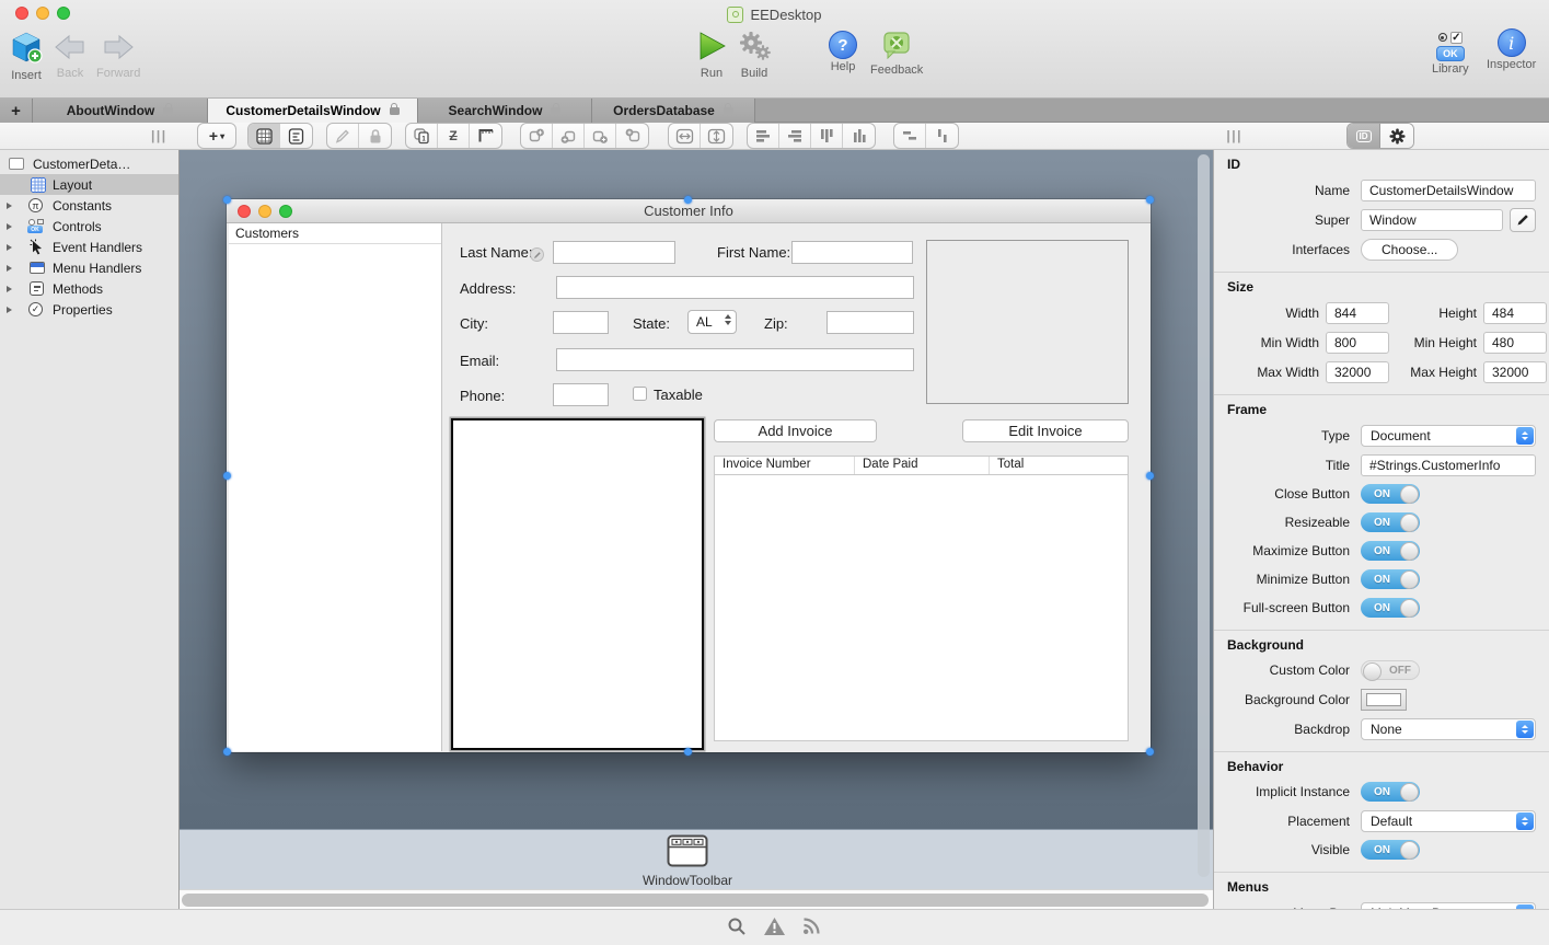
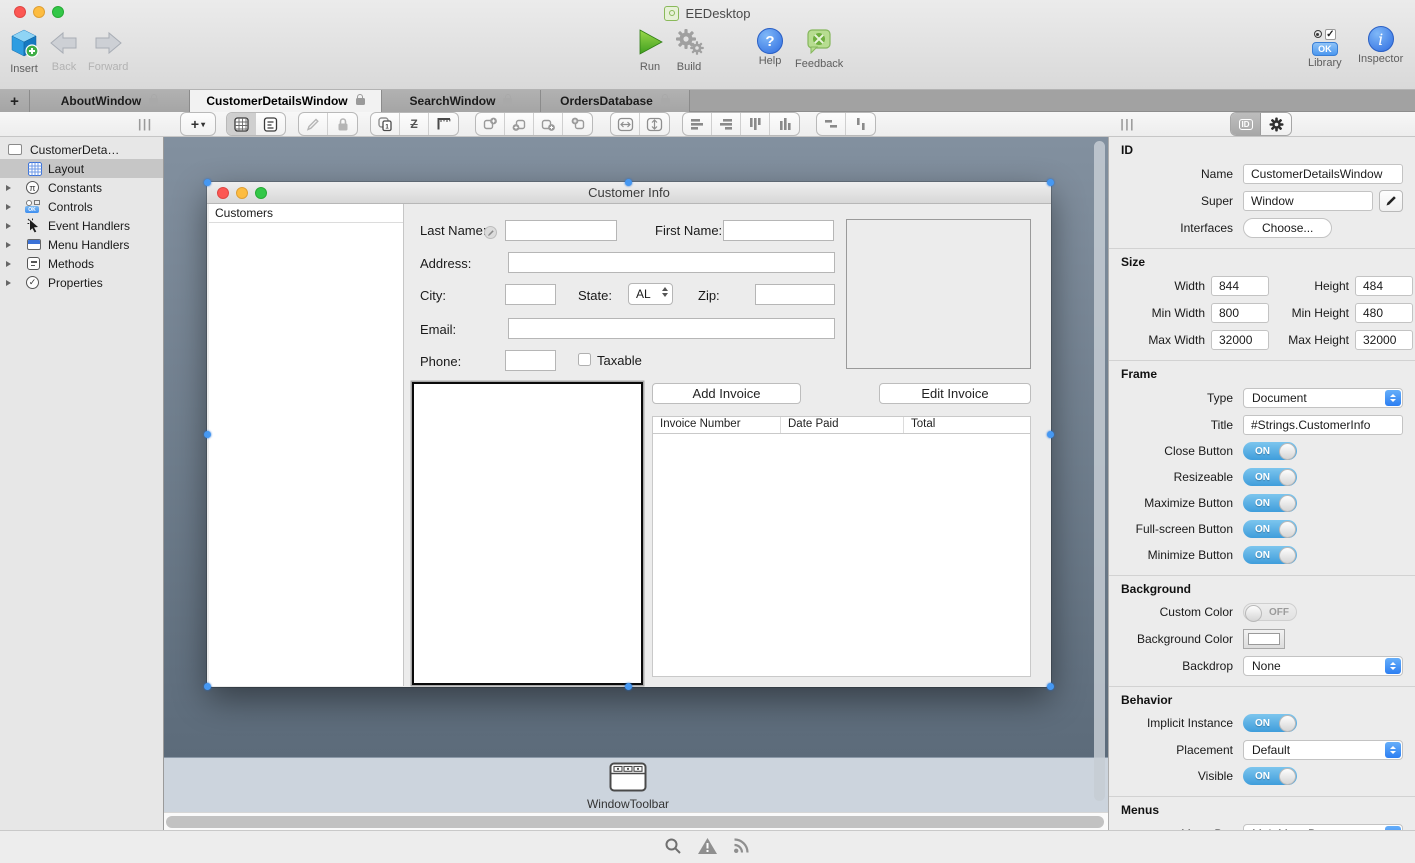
  EEDesktop
  Insert
  Back
  Forward
  Run
  Build
  ?
  Help
  Feedback
  ✓
  OK
  Library
  i
  Inspector
  +
  AboutWindow
  CustomerDetailsWindow
  SearchWindow
  OrdersDatabase
  |||
  +
  ▾
  Z
  |||
  ID
  CustomerDeta…
  Layout
  π
  Constants
  Controls
  Event Handlers
  Menu Handlers
  Methods
  ✓
  Properties
  Customer Info
  Customers
  Last Name
  First Name:
  Address:
  City:
  State:
  AL
  Zip:
  Email:
  Phone:
  Taxable
  Add Invoice
  Edit Invoice
  Invoice Number
  Date Paid
  Total
  WindowToolbar
  ID
  Name
  CustomerDetailsWindow
  Super
  Window
  Interfaces
  Choose...
  Size
  Width
  844
  Height
  484
  Min Width
  800
  Min Height
  480
  Max Width
  32000
  Max Height
  32000
  Frame
  Type
  Document
  Title
  #Strings.CustomerInfo
  Close Button
  ON
  Resizeable
  ON
  Maximize Button
  ON
- Minimize Button
+ Full-screen Button
  ON
- Full-screen Button
+ Minimize Button
  ON
  Background
  Custom Color
  OFF
  Background Color
  Backdrop
  None
  Behavior
  Implicit Instance
  ON
  Placement
  Default
  Visible
  ON
  Menus
